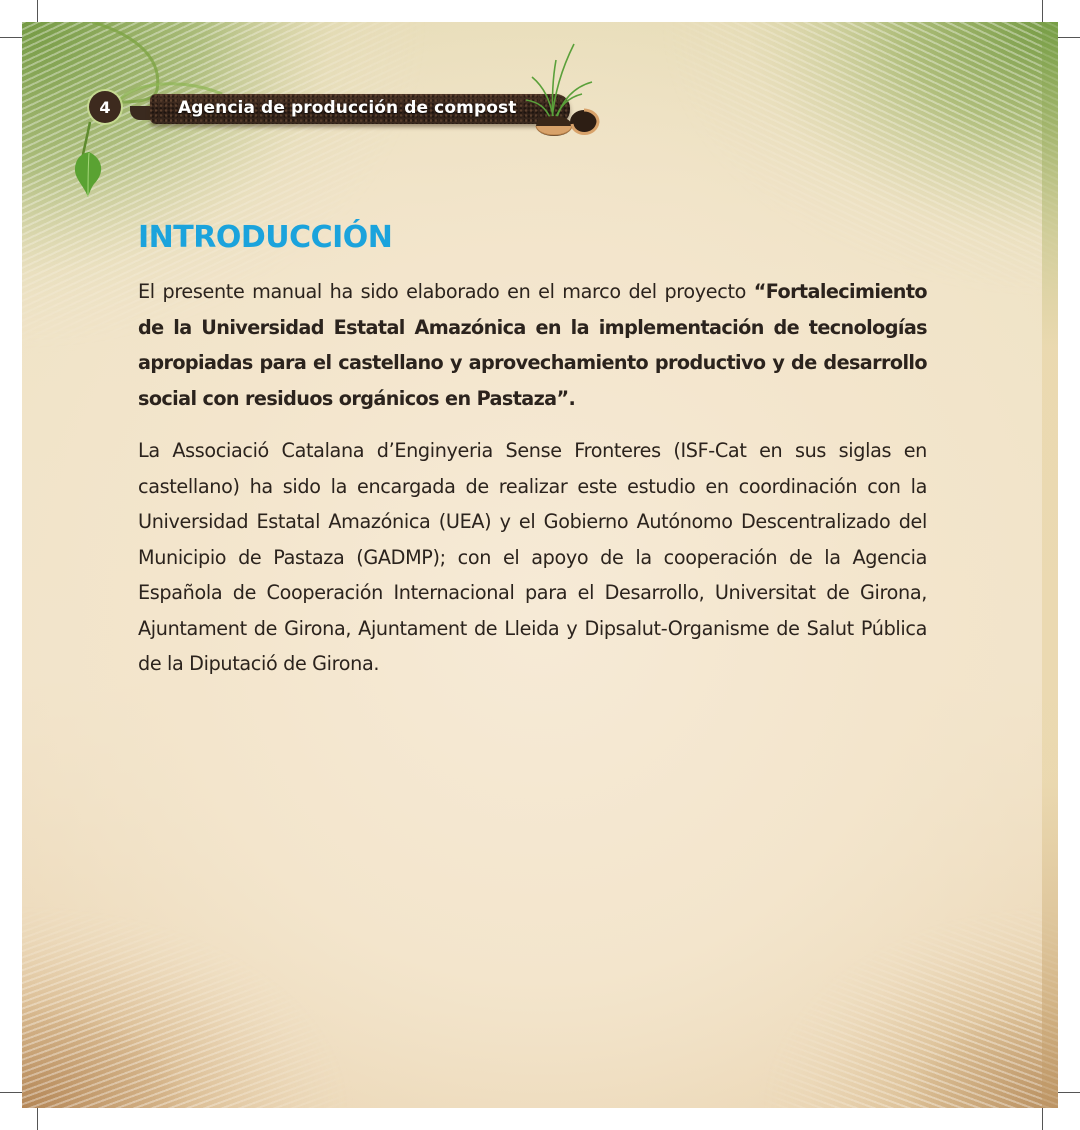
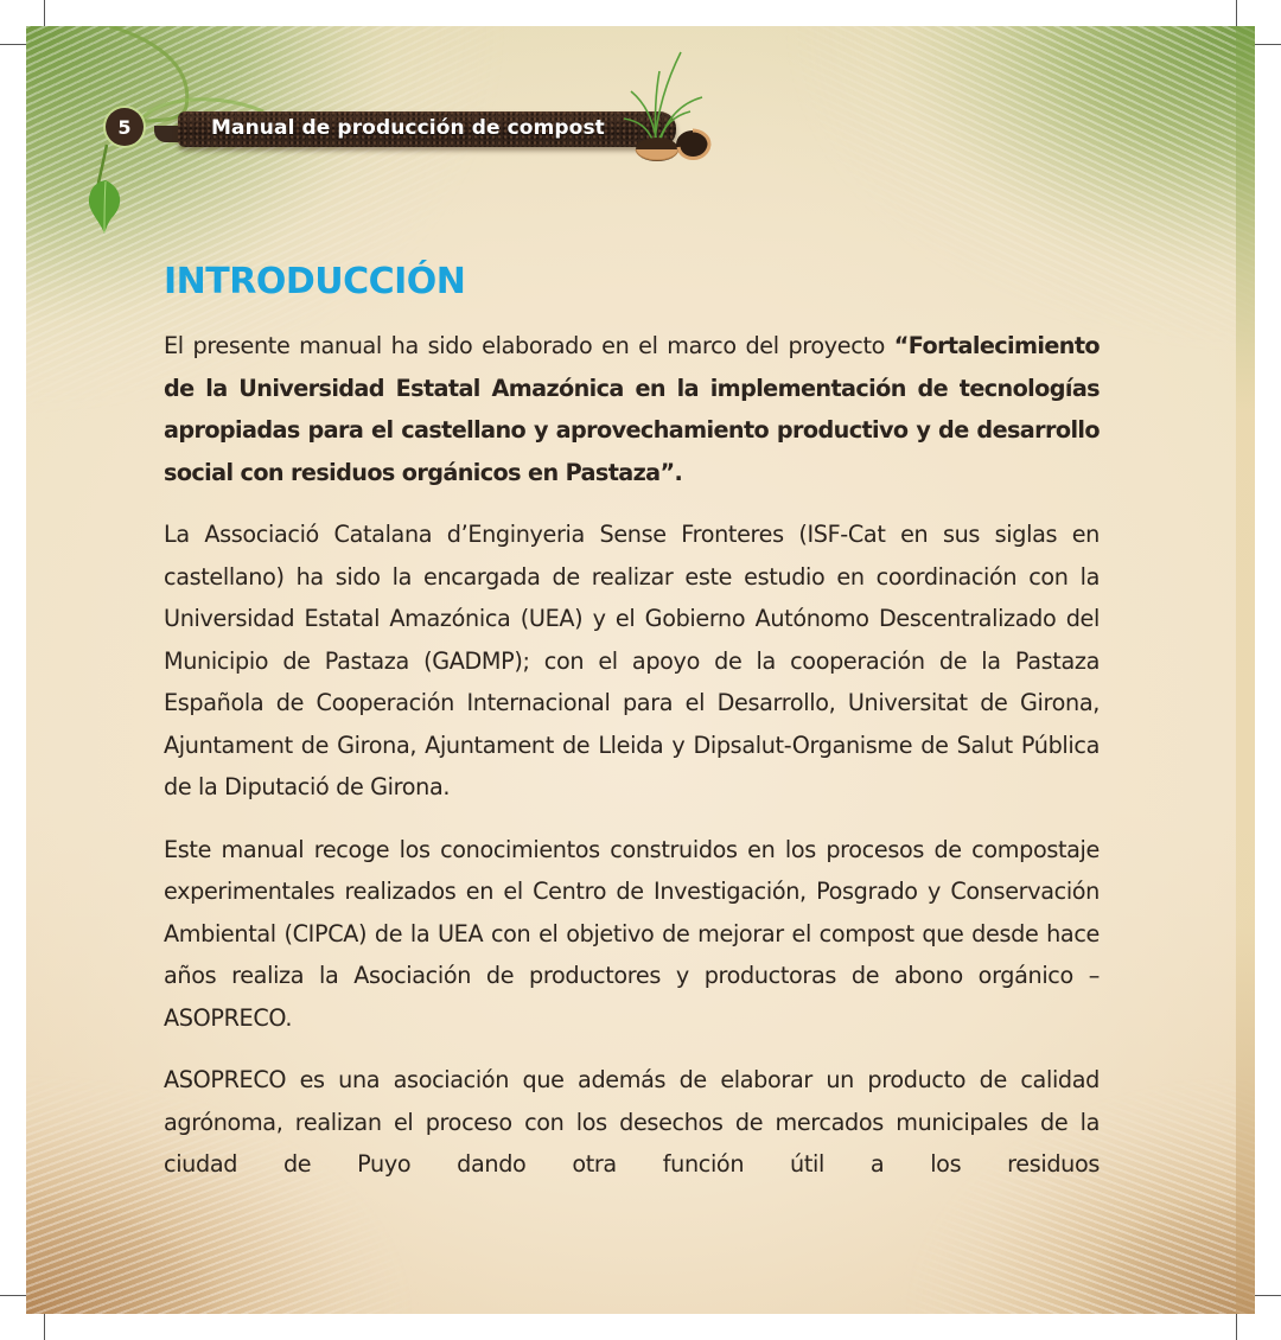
- 4
+ 5
- Agencia de producción de compost
+ Manual de producción de compost
  INTRODUCCIÓN
  El presente manual ha sido elaborado en el marco del proyecto “Fortalecimiento de la Universidad Estatal Amazónica en la implementación de tecnologías apropiadas para el castellano y aprovechamiento productivo y de desarrollo social con residuos orgánicos en Pastaza”.
- La Associació Catalana d’Enginyeria Sense Fronteres (ISF-Cat en sus siglas en castellano) ha sido la encargada de realizar este estudio en coordinación con la Universidad Estatal Amazónica (UEA) y el Gobierno Autónomo Descentralizado del Municipio de Pastaza (GADMP); con el apoyo de la cooperación de la Agencia Española de Cooperación Internacional para el Desarrollo, Universitat de Girona, Ajuntament de Girona, Ajuntament de Lleida y Dipsalut-Organisme de Salut Pública de la Diputació de Girona.
+ La Associació Catalana d’Enginyeria Sense Fronteres (ISF-Cat en sus siglas en castellano) ha sido la encargada de realizar este estudio en coordinación con la Universidad Estatal Amazónica (UEA) y el Gobierno Autónomo Descentralizado del Municipio de Pastaza (GADMP); con el apoyo de la cooperación de la Pastaza Española de Cooperación Internacional para el Desarrollo, Universitat de Girona, Ajuntament de Girona, Ajuntament de Lleida y Dipsalut-Organisme de Salut Pública de la Diputació de Girona.
+ Este manual recoge los conocimientos construidos en los procesos de compostaje experimentales realizados en el Centro de Investigación, Posgrado y Conservación Ambiental (CIPCA) de la UEA con el objetivo de mejorar el compost que desde hace años realiza la Asociación de productores y productoras de abono orgánico – ASOPRECO.
+ ASOPRECO es una asociación que además de elaborar un producto de calidad agrónoma, realizan el proceso con los desechos de mercados municipales de la ciudad de Puyo dando otra función útil a los residuos
